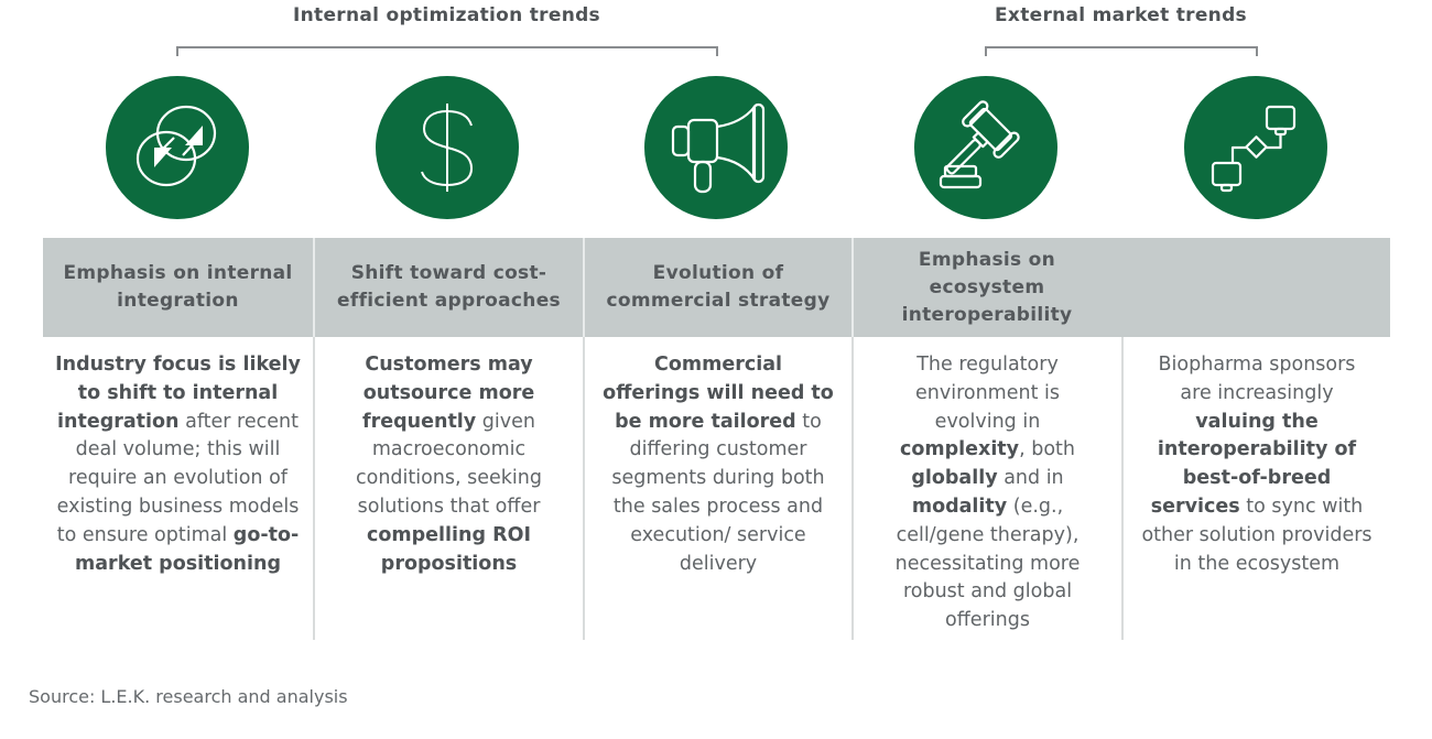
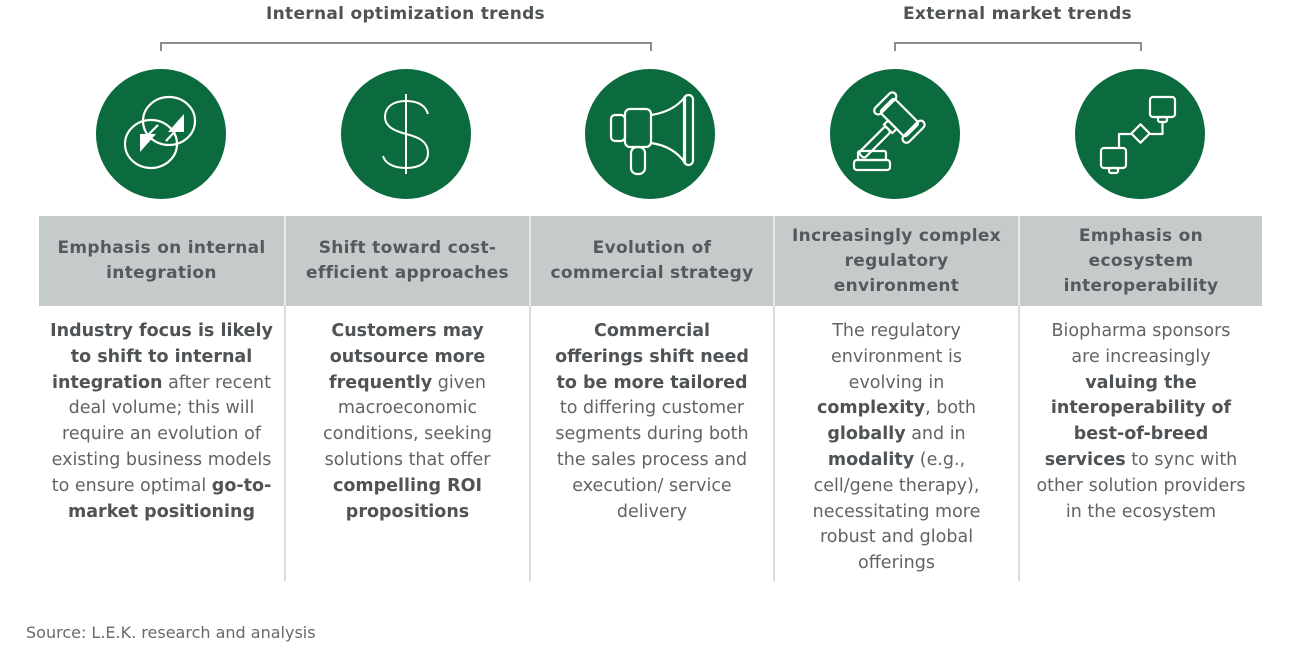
  Internal optimization trends
  External market trends
  Emphasis on internal integration
  Shift toward cost-efficient approaches
  Evolution of commercial strategy
+ Increasingly complex regulatory environment
  Emphasis on ecosystem interoperability
  Industry focus is likely to shift to internal integration after recent deal volume; this will require an evolution of existing business models to ensure optimal go-to-market positioning
  Customers may outsource more frequently given macroeconomic conditions, seeking solutions that offer compelling ROI propositions
- Commercial offerings will need to be more tailored to differing customer segments during both the sales process and execution/ service delivery
+ Commercial offerings shift need to be more tailored to differing customer segments during both the sales process and execution/ service delivery
  The regulatory environment is evolving in complexity, both globally and in modality (e.g., cell/gene therapy), necessitating more robust and global offerings
  Biopharma sponsors are increasingly valuing the interoperability of best-of-breed services to sync with other solution providers in the ecosystem
  Source: L.E.K. research and analysis
